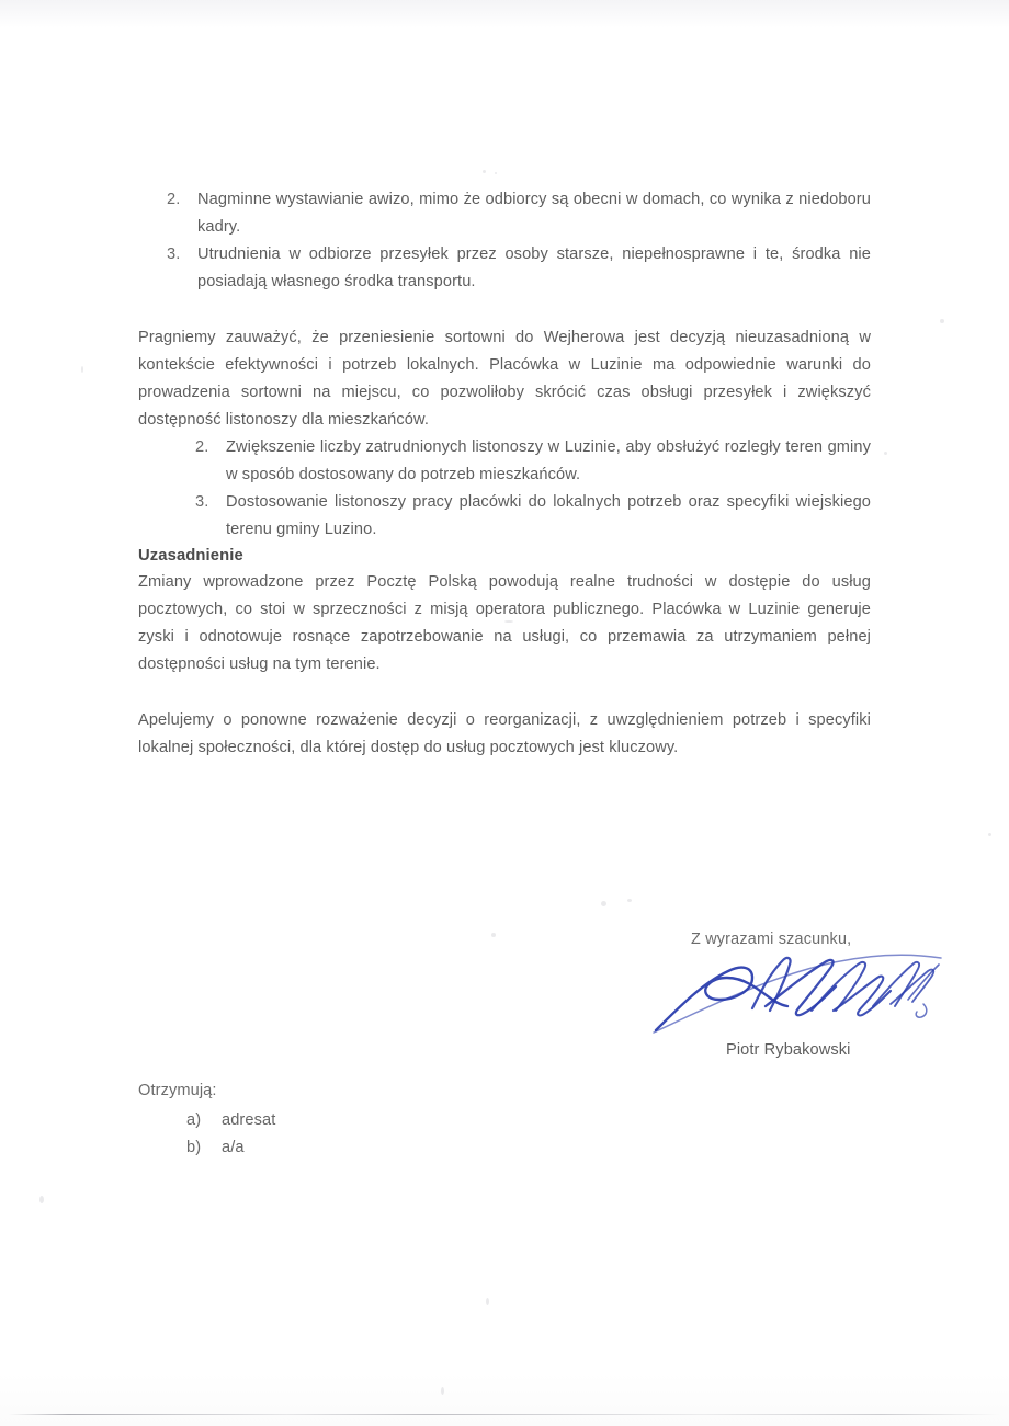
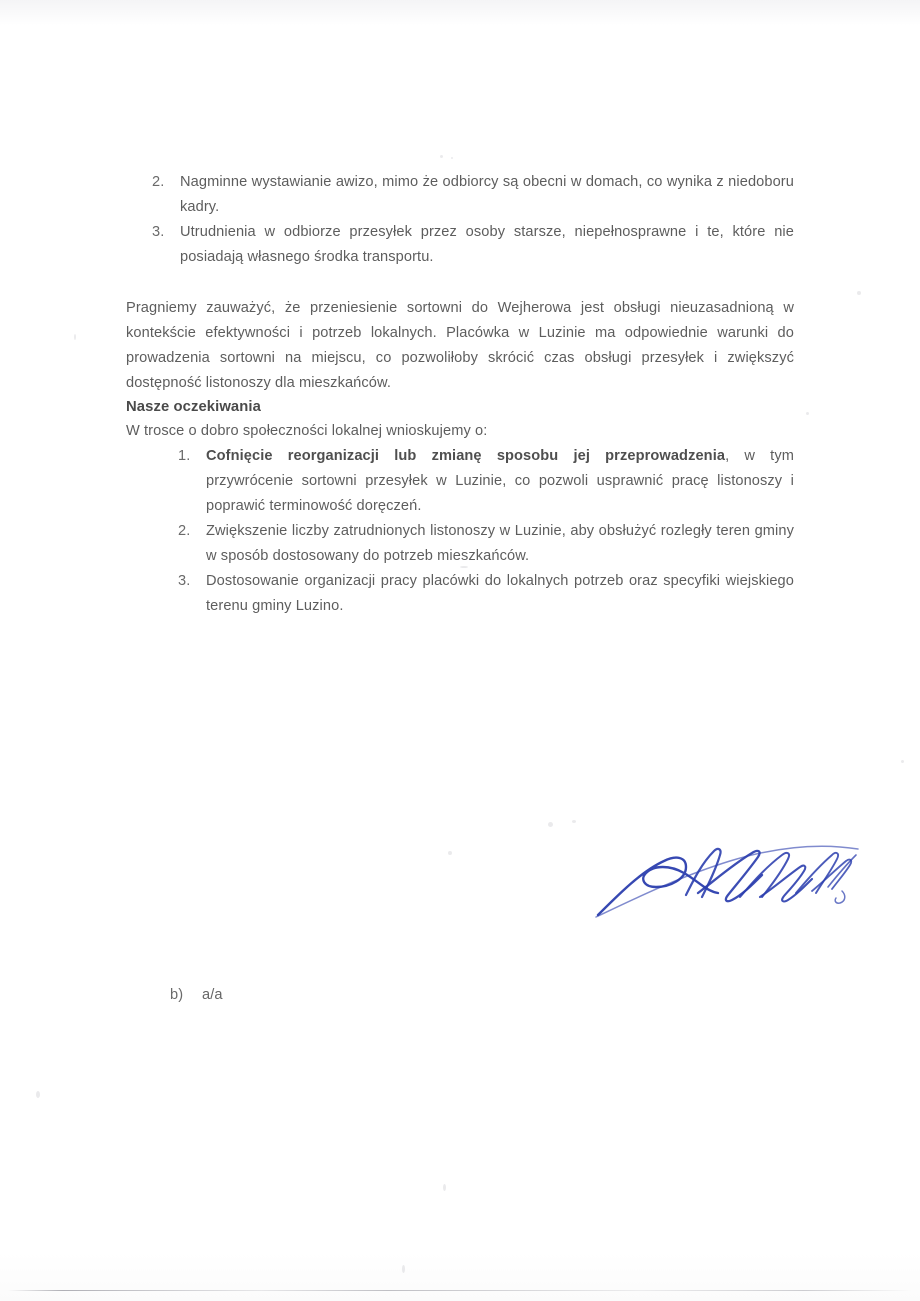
  2.
  Nagminne wystawianie awizo, mimo że odbiorcy są obecni w domach, co wynika z niedoboru kadry.
  3.
- Utrudnienia w odbiorze przesyłek przez osoby starsze, niepełnosprawne i te, środka nie posiadają własnego środka transportu.
+ Utrudnienia w odbiorze przesyłek przez osoby starsze, niepełnosprawne i te, które nie posiadają własnego środka transportu.
- Pragniemy zauważyć, że przeniesienie sortowni do Wejherowa jest decyzją nieuzasadnioną w kontekście efektywności i potrzeb lokalnych. Placówka w Luzinie ma odpowiednie warunki do prowadzenia sortowni na miejscu, co pozwoliłoby skrócić czas obsługi przesyłek i zwiększyć dostępność listonoszy dla mieszkańców.
+ Pragniemy zauważyć, że przeniesienie sortowni do Wejherowa jest obsługi nieuzasadnioną w kontekście efektywności i potrzeb lokalnych. Placówka w Luzinie ma odpowiednie warunki do prowadzenia sortowni na miejscu, co pozwoliłoby skrócić czas obsługi przesyłek i zwiększyć dostępność listonoszy dla mieszkańców.
+ Nasze oczekiwania
+ W trosce o dobro społeczności lokalnej wnioskujemy o:
+ 1.
+ Cofnięcie reorganizacji lub zmianę sposobu jej przeprowadzenia, w tym przywrócenie sortowni przesyłek w Luzinie, co pozwoli usprawnić pracę listonoszy i poprawić terminowość doręczeń.
  2.
  Zwiększenie liczby zatrudnionych listonoszy w Luzinie, aby obsłużyć rozległy teren gminy w sposób dostosowany do potrzeb mieszkańców.
  3.
- Dostosowanie listonoszy pracy placówki do lokalnych potrzeb oraz specyfiki wiejskiego terenu gminy Luzino.
+ Dostosowanie organizacji pracy placówki do lokalnych potrzeb oraz specyfiki wiejskiego terenu gminy Luzino.
- Uzasadnienie
- Zmiany wprowadzone przez Pocztę Polską powodują realne trudności w dostępie do usług pocztowych, co stoi w sprzeczności z misją operatora publicznego. Placówka w Luzinie generuje zyski i odnotowuje rosnące zapotrzebowanie na usługi, co przemawia za utrzymaniem pełnej dostępności usług na tym terenie.
- Apelujemy o ponowne rozważenie decyzji o reorganizacji, z uwzględnieniem potrzeb i specyfiki lokalnej społeczności, dla której dostęp do usług pocztowych jest kluczowy.
- Z wyrazami szacunku,
- Piotr Rybakowski
- Otrzymują:
- a)
- adresat
  b)
  a/a
